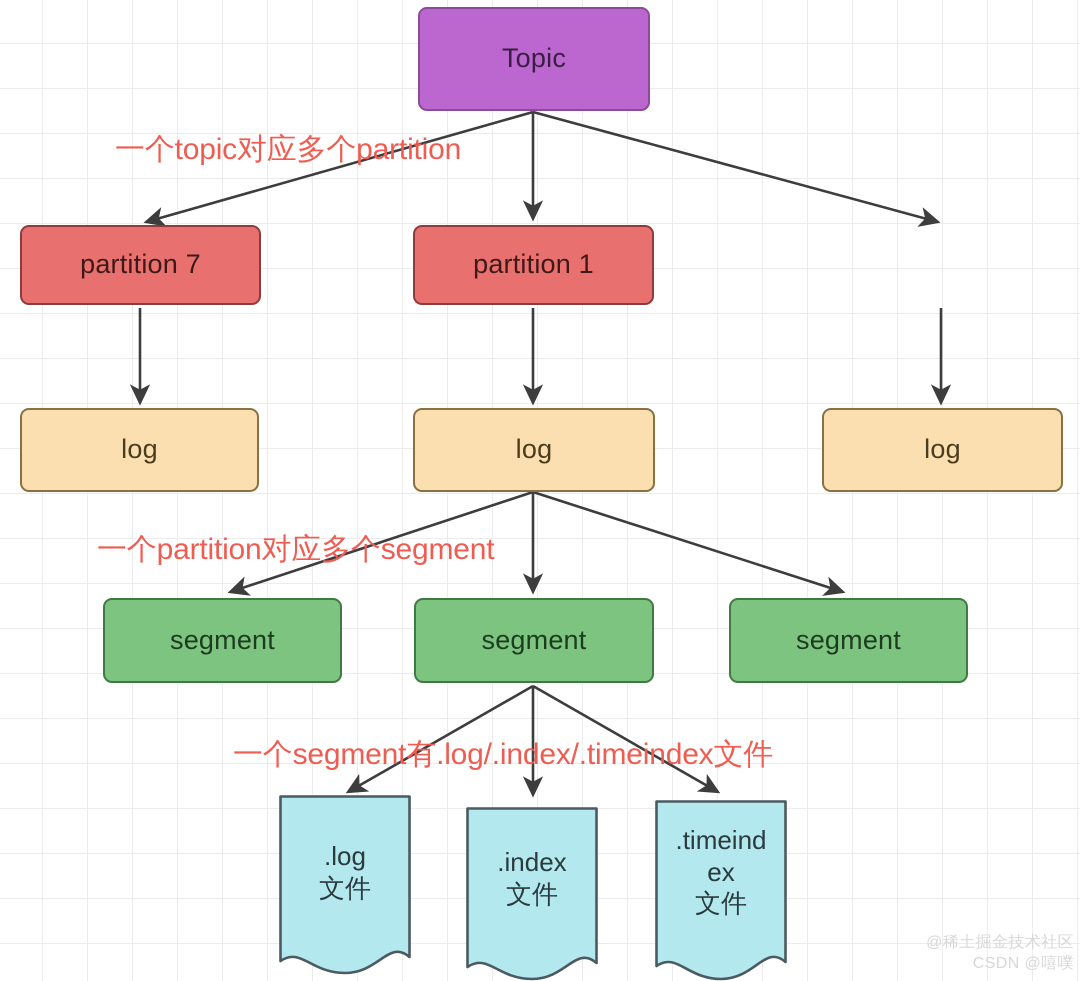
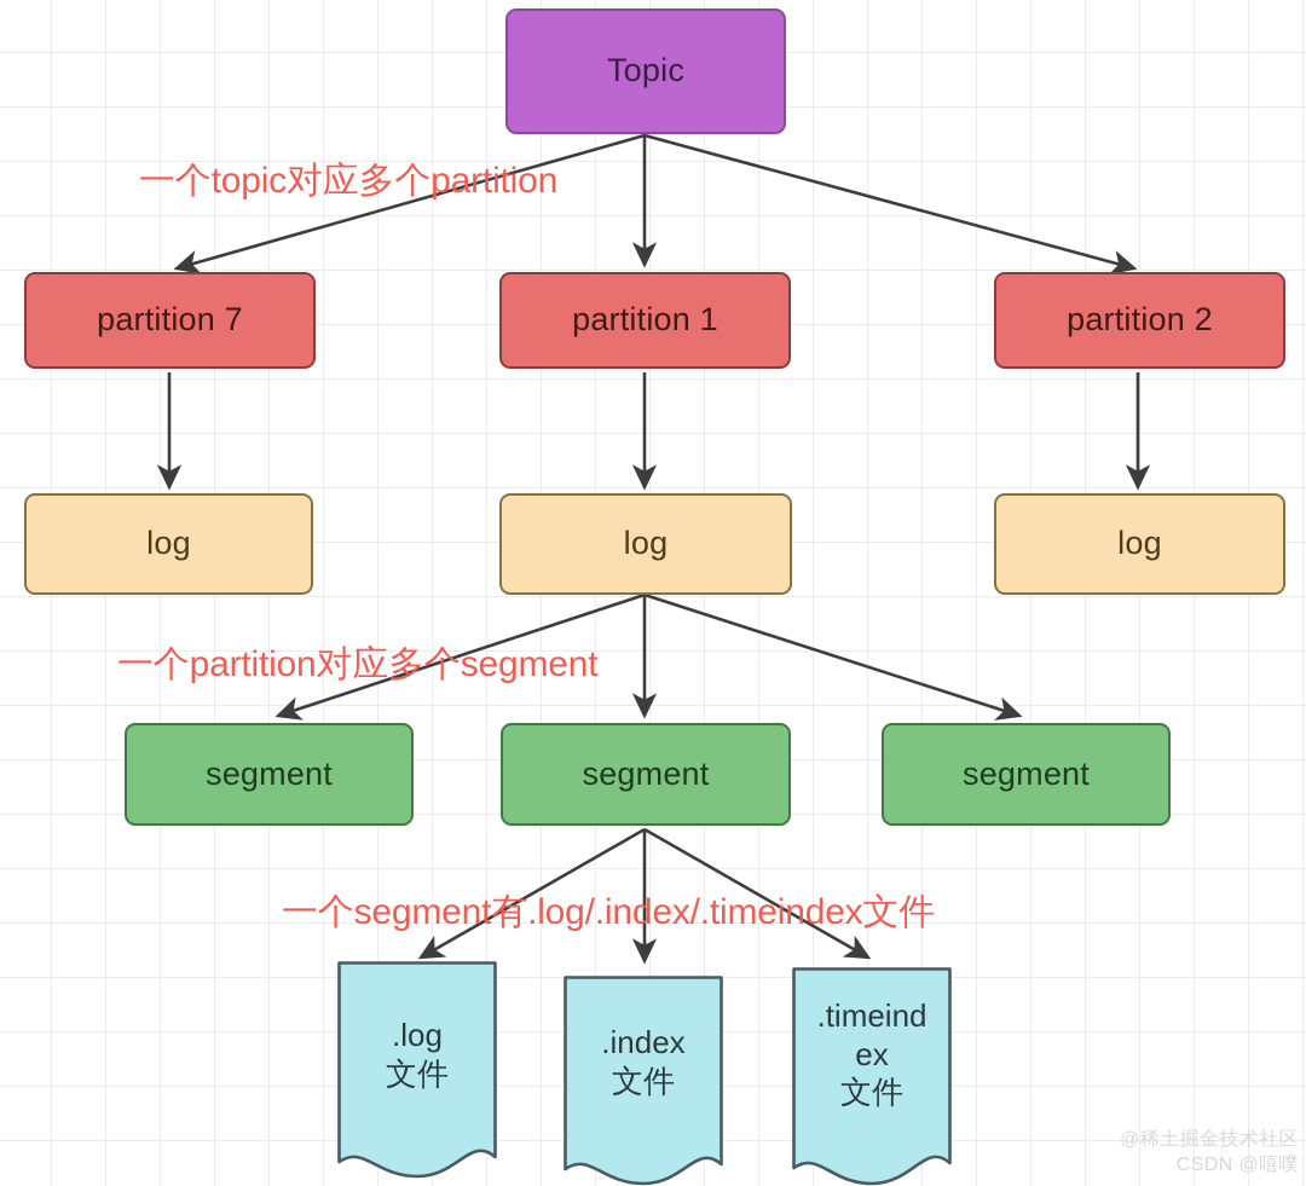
  Topic
  partition 7
  partition 1
+ partition 2
  log
  log
  log
  segment
  segment
  segment
  .log
  文件
  .index
  文件
  .timeind
  ex
  文件
  一个topic对应多个partition
  一个partition对应多个segment
  一个segment有.log/.index/.timeindex文件
  @稀土掘金技术社区
  CSDN @嘻噗
